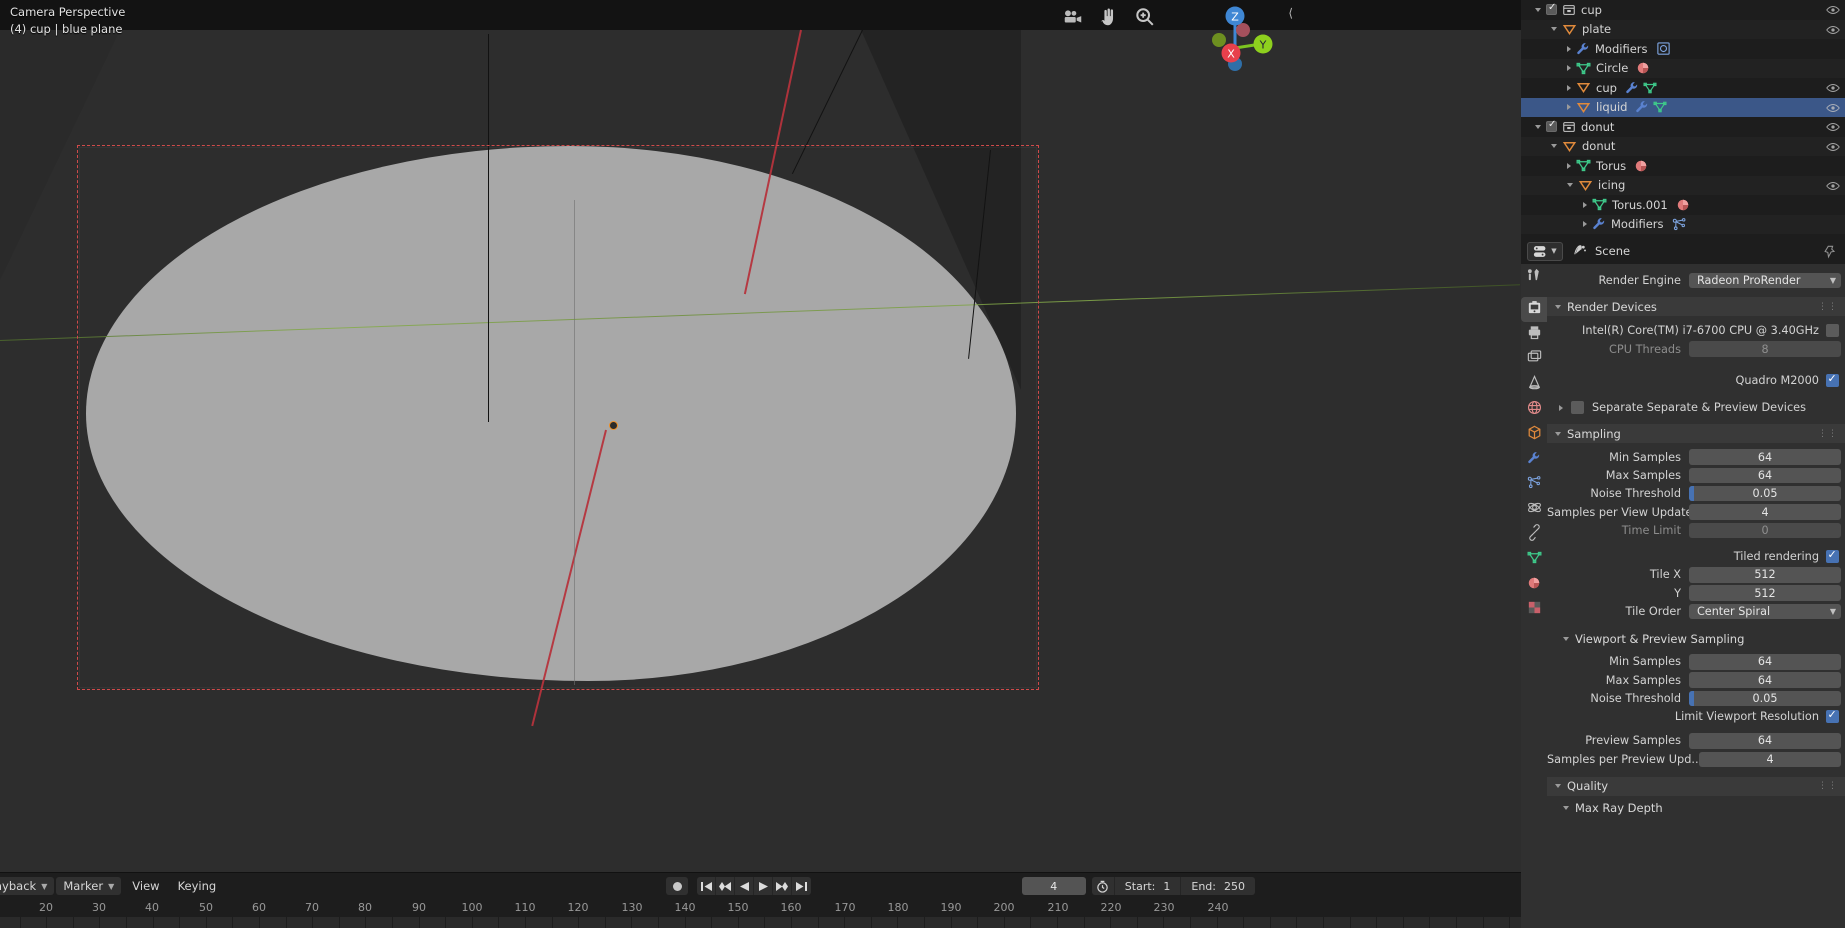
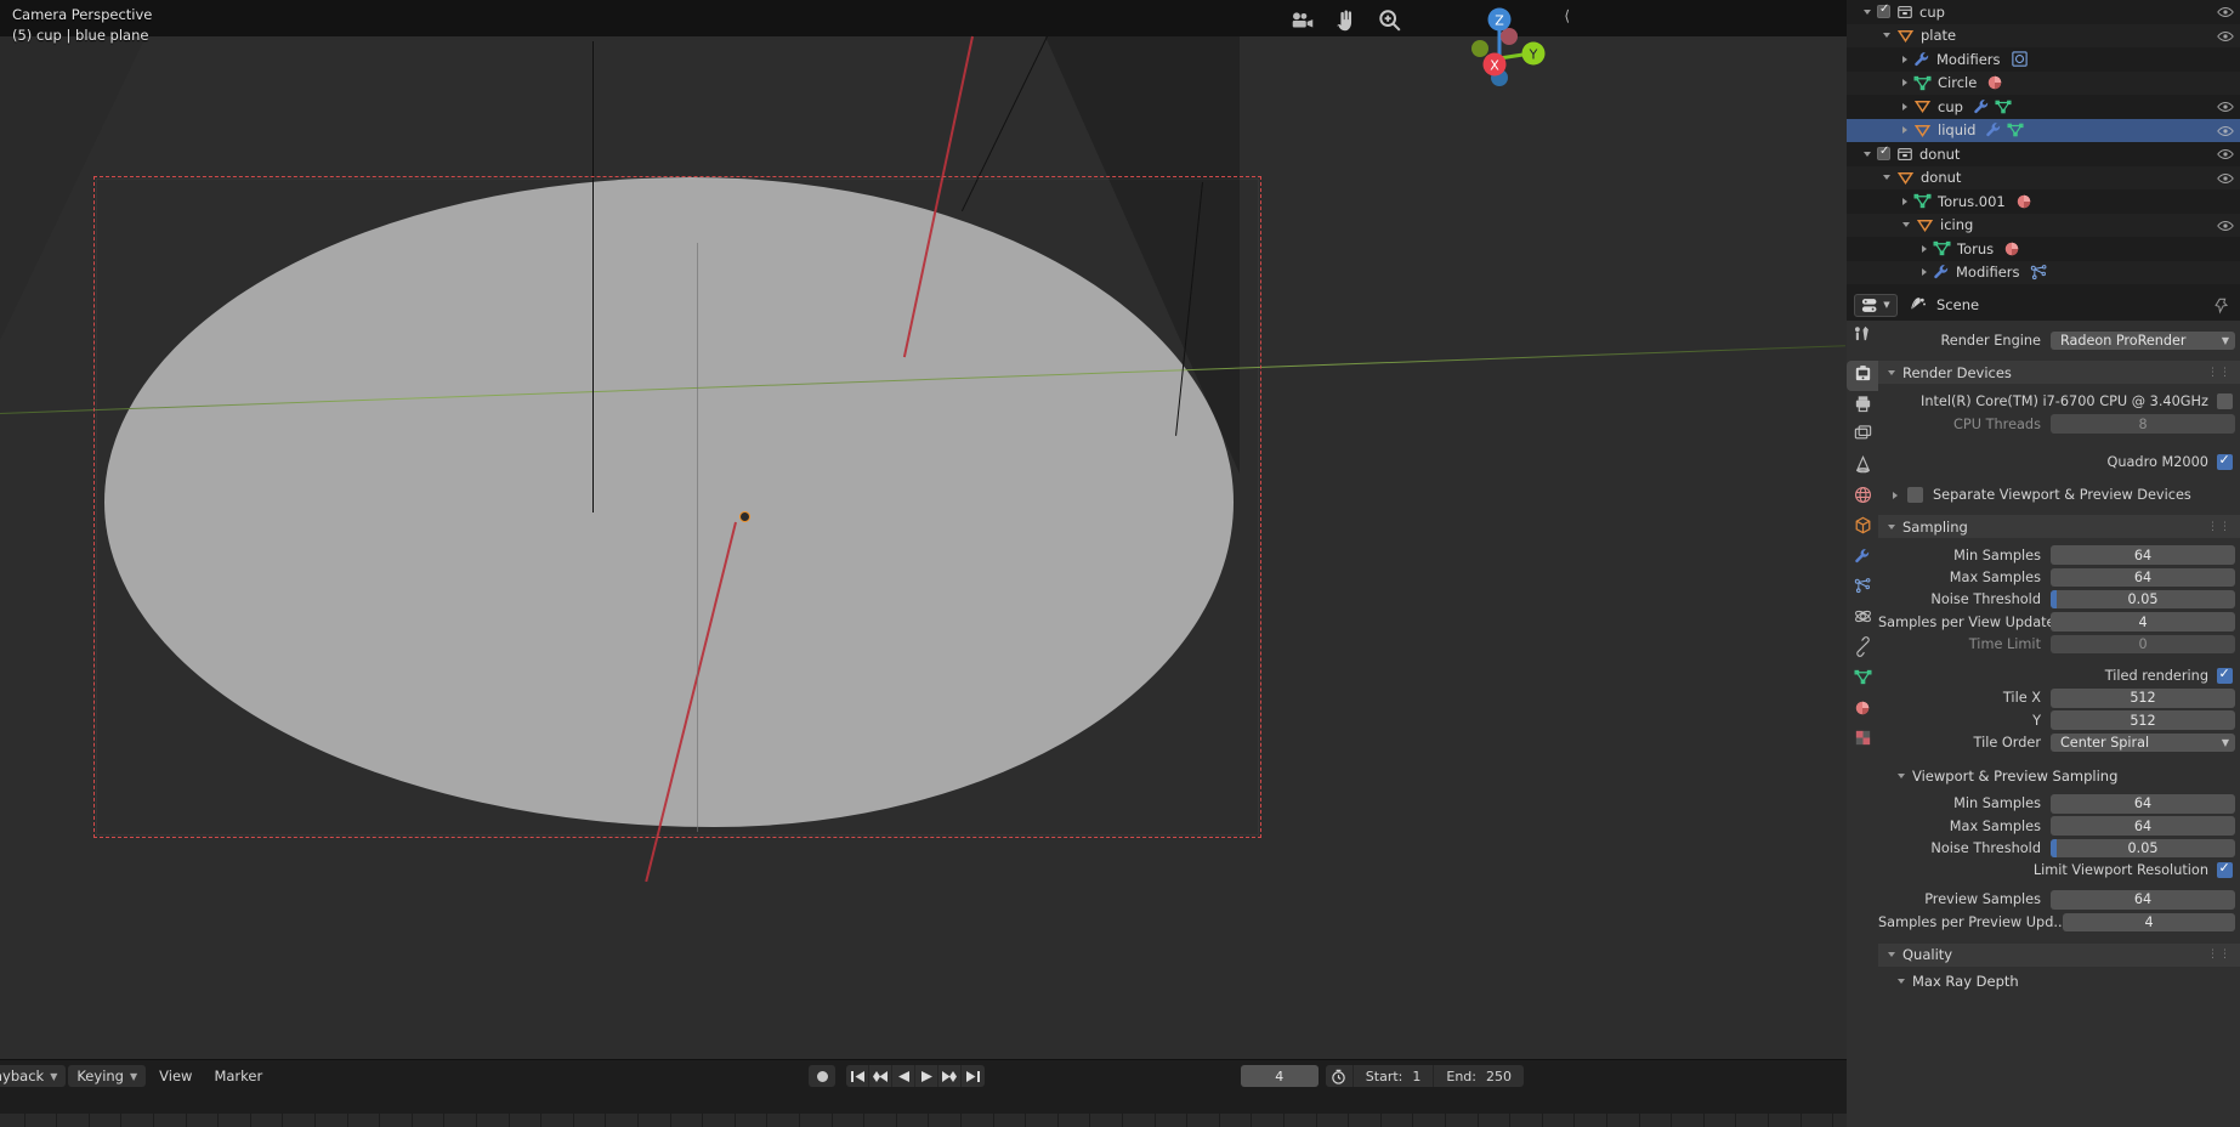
  Camera Perspective
- (4) cup | blue plane
+ (5) cup | blue plane
  Z
  Y
  X
  ⟨
  yback
  ▼
- Marker
+ Keying
  ▼
  View
- Keying
+ Marker
  4
  Start:
  1
  End:
  250
- 20
- 30
- 40
- 50
- 60
- 70
- 80
- 90
- 100
- 110
- 120
- 130
- 140
- 150
- 160
- 170
- 180
- 190
- 200
- 210
- 220
- 230
- 240
  cup
  plate
  Modifiers
  Circle
  cup
  liquid
  donut
  donut
- Torus
+ Torus.001
  icing
- Torus.001
+ Torus
  Modifiers
  ▼
  Scene
  Render Engine
  Radeon ProRender
  ▼
  Render Devices
  ⋮⋮
  Intel(R) Core(TM) i7-6700 CPU @ 3.40GHz
  CPU Threads
  8
  Quadro M2000
- Separate Separate & Preview Devices
+ Separate Viewport & Preview Devices
  Sampling
  ⋮⋮
  Min Samples
  64
  Max Samples
  64
  Noise Threshold
  0.05
  Samples per View Updat
  4
  Time Limit
  0
  Tiled rendering
  Tile X
  512
  Y
  512
  Tile Order
  Center Spiral
  ▼
  Viewport & Preview Sampling
  Min Samples
  64
  Max Samples
  64
  Noise Threshold
  0.05
  Limit Viewport Resolution
  Preview Samples
  64
  Samples per Preview Upd..
  4
  Quality
  ⋮⋮
  Max Ray Depth
